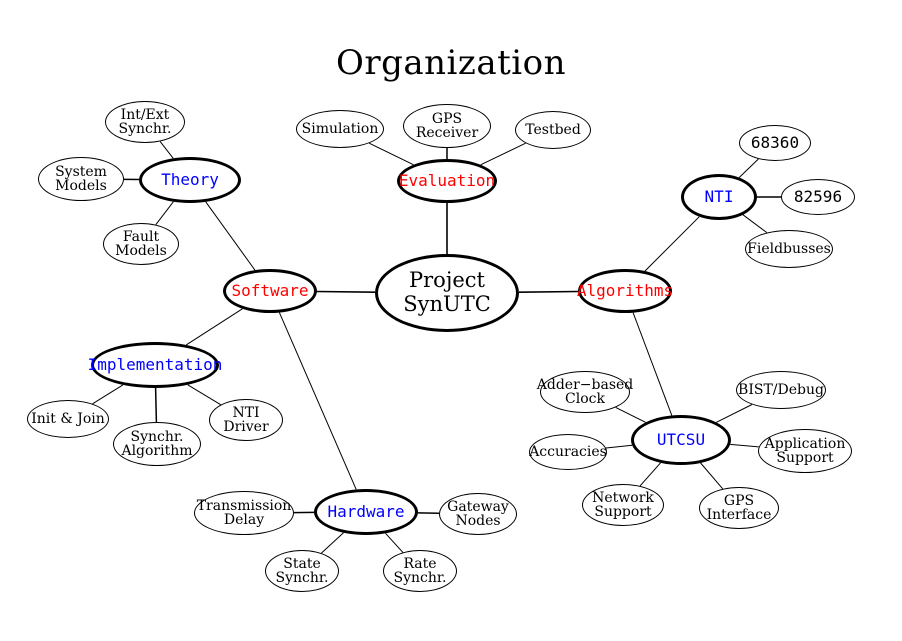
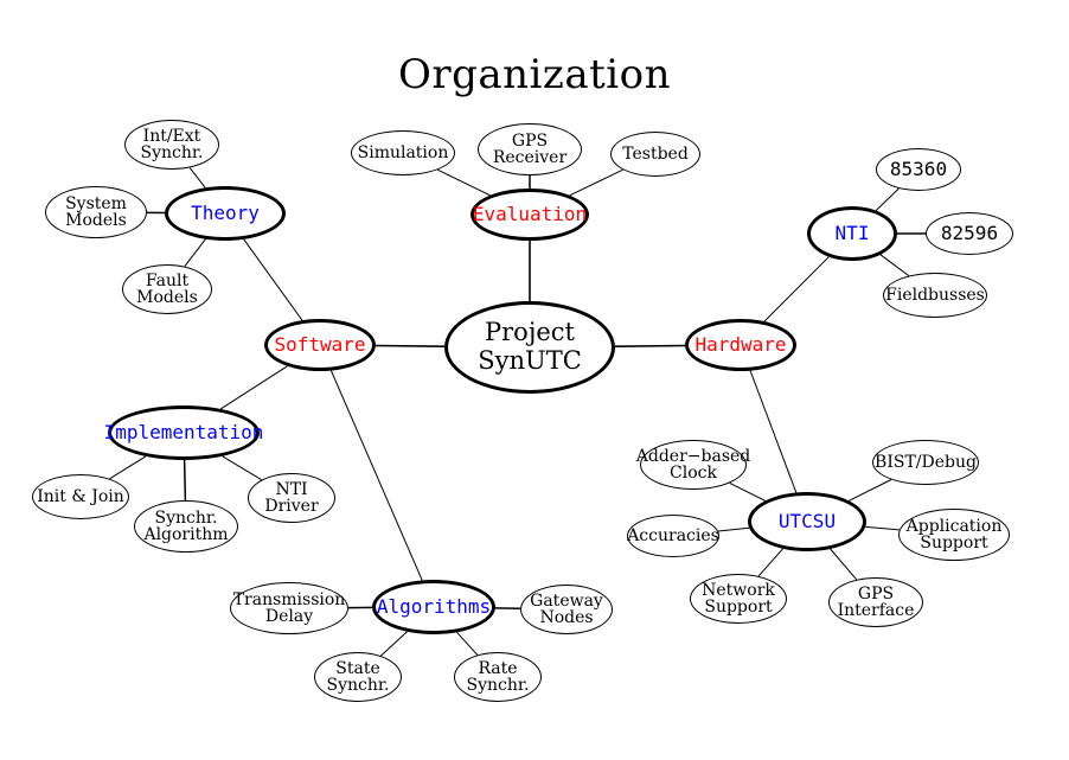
  Organization
  Project
  SynUTC
  Theory
  Int/Ext
  Synchr.
  System
  Models
  Fault
  Models
  Evaluation
  Simulation
  GPS
  Receiver
  Testbed
- Algorithms
+ Hardware
  NTI
- 68360
+ 85360
  82596
  Fieldbusses
  UTCSU
  Adder−based
  Clock
  Accuracies
  Network
  Support
  GPS
  Interface
  Application
  Support
  BIST/Debug
  Software
  Implementation
  Init & Join
  Synchr.
  Algorithm
  NTI
  Driver
- Hardware
+ Algorithms
  Transmission
  Delay
  State
  Synchr.
  Rate
  Synchr.
  Gateway
  Nodes
